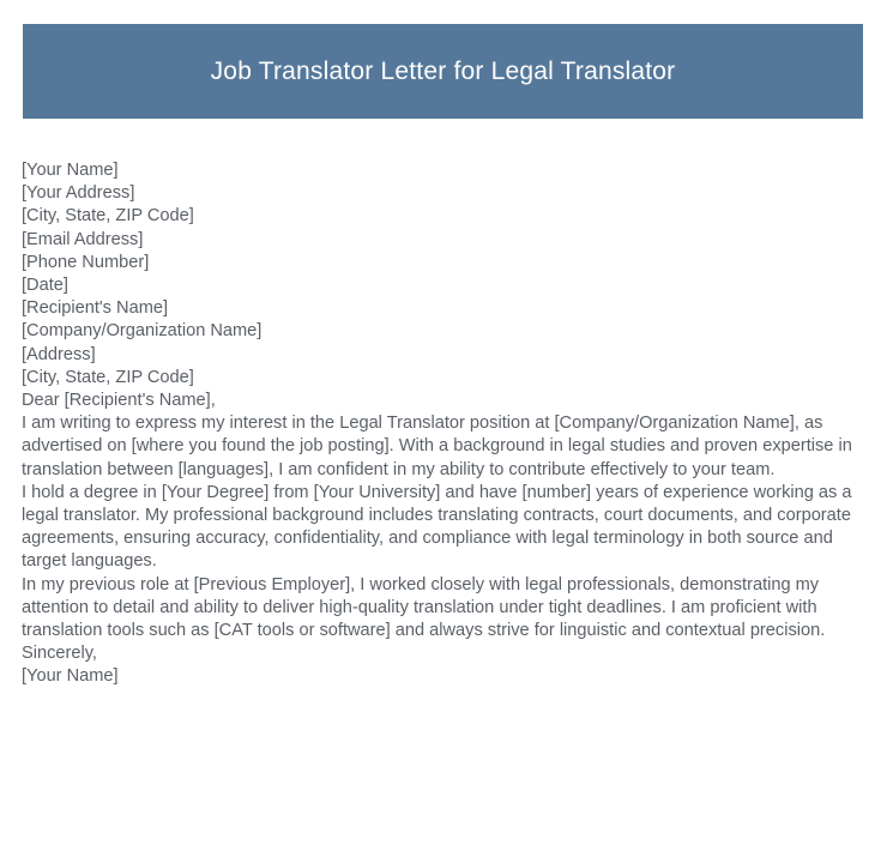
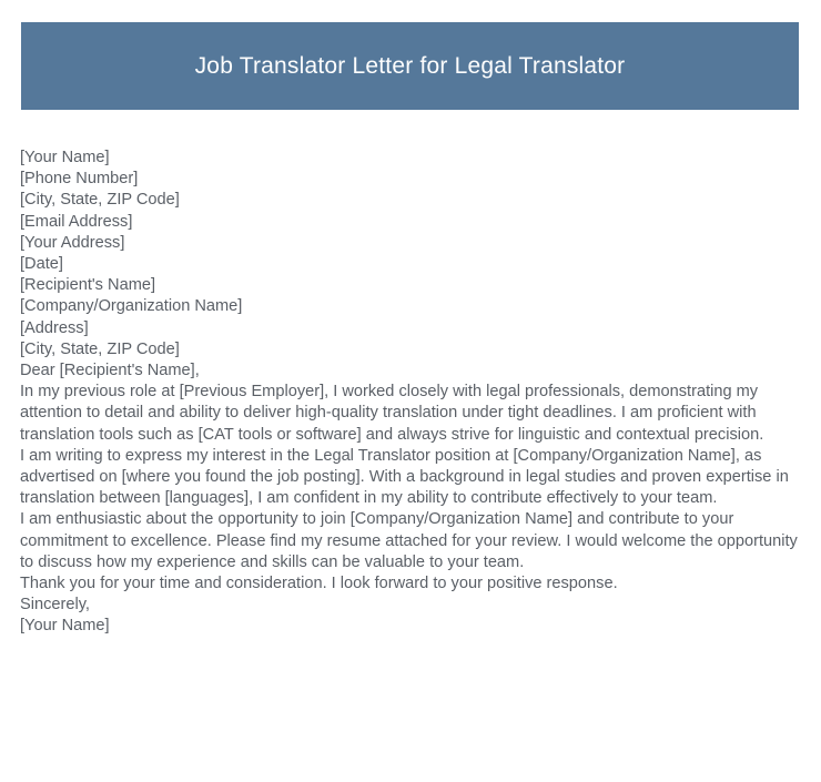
  Job Translator Letter for Legal Translator
  [Your Name]
- [Your Address]
+ [Phone Number]
  [City, State, ZIP Code]
  [Email Address]
- [Phone Number]
+ [Your Address]
  [Date]
  [Recipient's Name]
  [Company/Organization Name]
  [Address]
  [City, State, ZIP Code]
  Dear [Recipient's Name],
- I am writing to express my interest in the Legal Translator position at [Company/Organization Name], as advertised on [where you found the job posting]. With a background in legal studies and proven expertise in translation between [languages], I am confident in my ability to contribute effectively to your team.
+ In my previous role at [Previous Employer], I worked closely with legal professionals, demonstrating my attention to detail and ability to deliver high-quality translation under tight deadlines. I am proficient with translation tools such as [CAT tools or software] and always strive for linguistic and contextual precision.
- I hold a degree in [Your Degree] from [Your University] and have [number] years of experience working as a legal translator. My professional background includes translating contracts, court documents, and corporate agreements, ensuring accuracy, confidentiality, and compliance with legal terminology in both source and target languages.
- In my previous role at [Previous Employer], I worked closely with legal professionals, demonstrating my attention to detail and ability to deliver high-quality translation under tight deadlines. I am proficient with translation tools such as [CAT tools or software] and always strive for linguistic and contextual precision.
+ I am writing to express my interest in the Legal Translator position at [Company/Organization Name], as advertised on [where you found the job posting]. With a background in legal studies and proven expertise in translation between [languages], I am confident in my ability to contribute effectively to your team.
+ I am enthusiastic about the opportunity to join [Company/Organization Name] and contribute to your commitment to excellence. Please find my resume attached for your review. I would welcome the opportunity to discuss how my experience and skills can be valuable to your team.
+ Thank you for your time and consideration. I look forward to your positive response.
  Sincerely,
  [Your Name]
